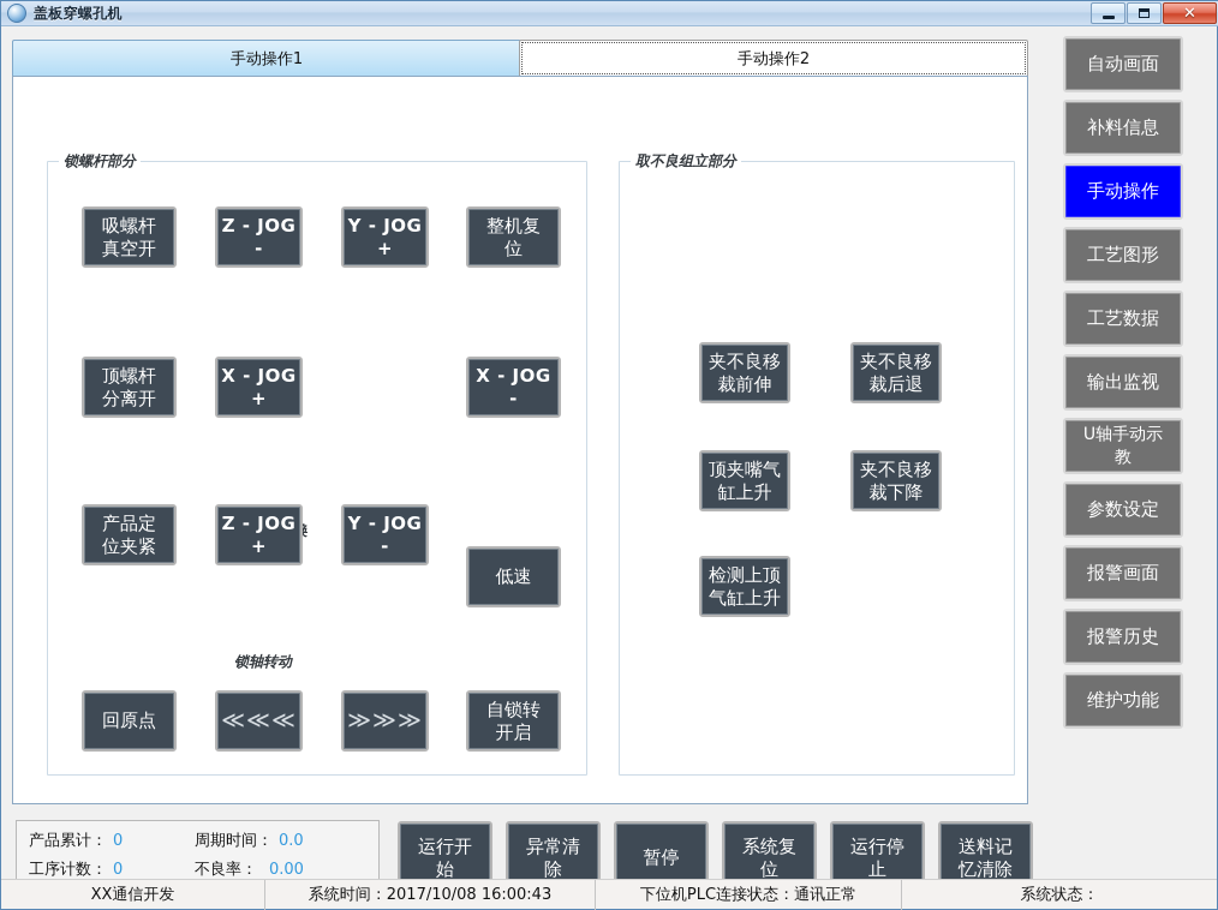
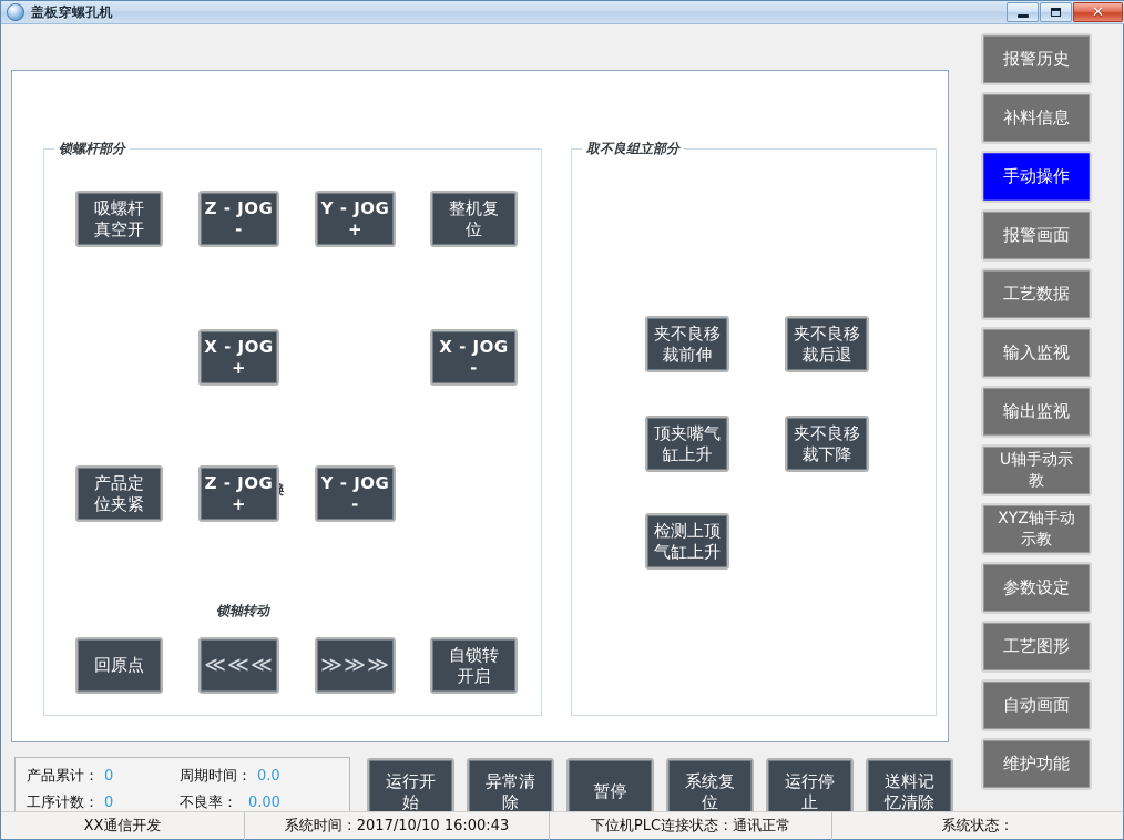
  盖板穿螺孔机
  ✕
- 手动操作1
- 手动操作2
  锁螺杆部分
  锁轴转动
  吸螺杆
  真空开
  Z - JOG -
  Y - JOG
  +
  整机复
  位
- 顶螺杆
- 分离开
  X - JOG
  +
  X - JOG -
  产品定
  位夹紧
  Z - JOG
  +
  Y - JOG -
- 低速
  回原点
  ≪≪≪
  ≫≫≫
  自锁转
  开启
  取不良组立部分
  夹不良移
  裁前伸
  夹不良移
  裁后退
  顶夹嘴气
  缸上升
  夹不良移
  裁下降
  检测上顶
  气缸上升
- 自动画面
+ 报警历史
  补料信息
  手动操作
- 工艺图形
+ 报警画面
  工艺数据
+ 输入监视
  输出监视
  U轴手动示
  教
+ XYZ轴手动
+ 示教
  参数设定
- 报警画面
+ 工艺图形
- 报警历史
+ 自动画面
  维护功能
  产品累计：
  0
  周期时间：
  0.0
  工序计数：
  0
  不良率：
  0.00
  运行开
  始
  异常清
  除
  暂停
  系统复
  位
  运行停
  止
  送料记
  忆清除
  XX通信开发
- 系统时间：2017/10/08 16:00:43
+ 系统时间：2017/10/10 16:00:43
  下位机PLC连接状态：通讯正常
  系统状态：
